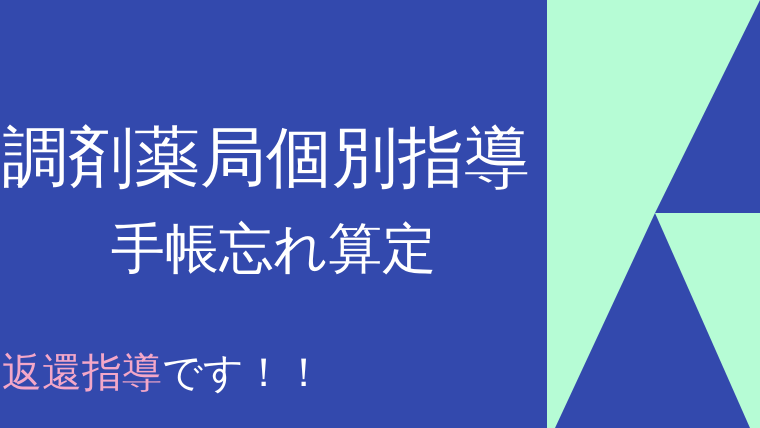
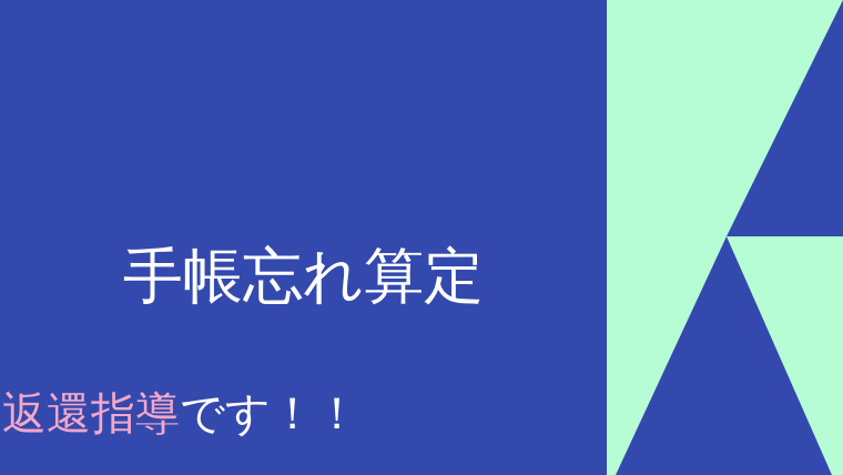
- 調剤薬局個別指導
  手帳忘れ算定
  返還指導です！！
